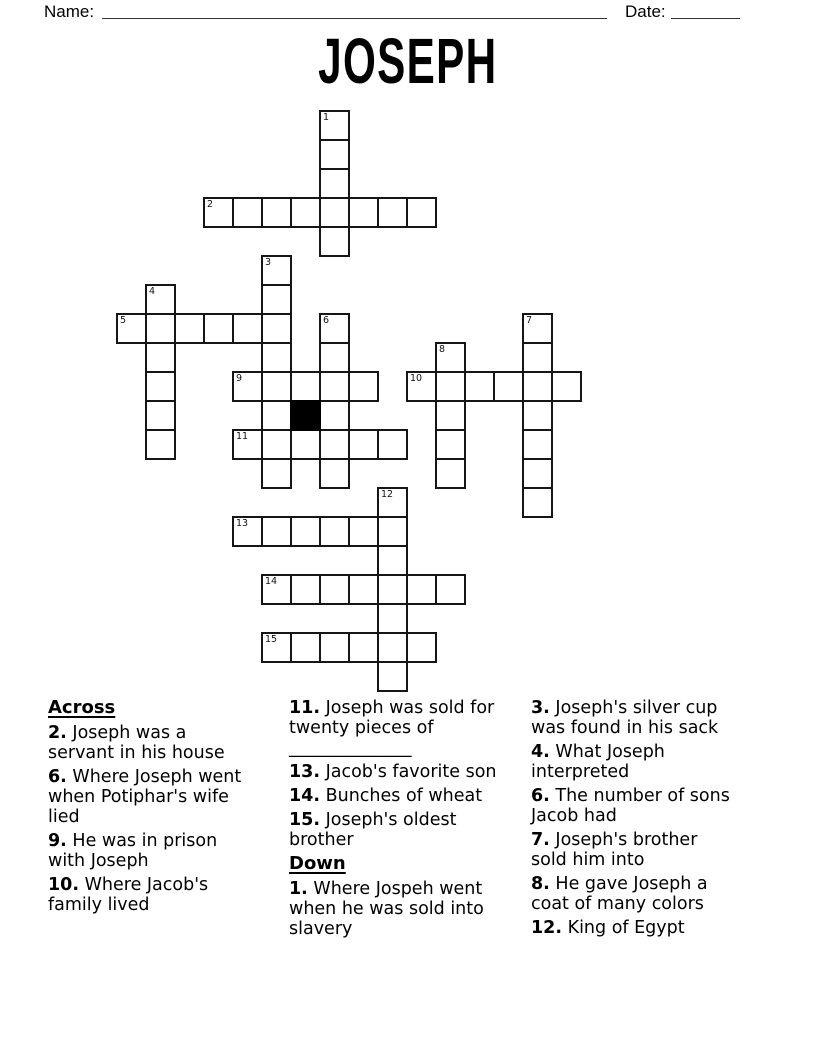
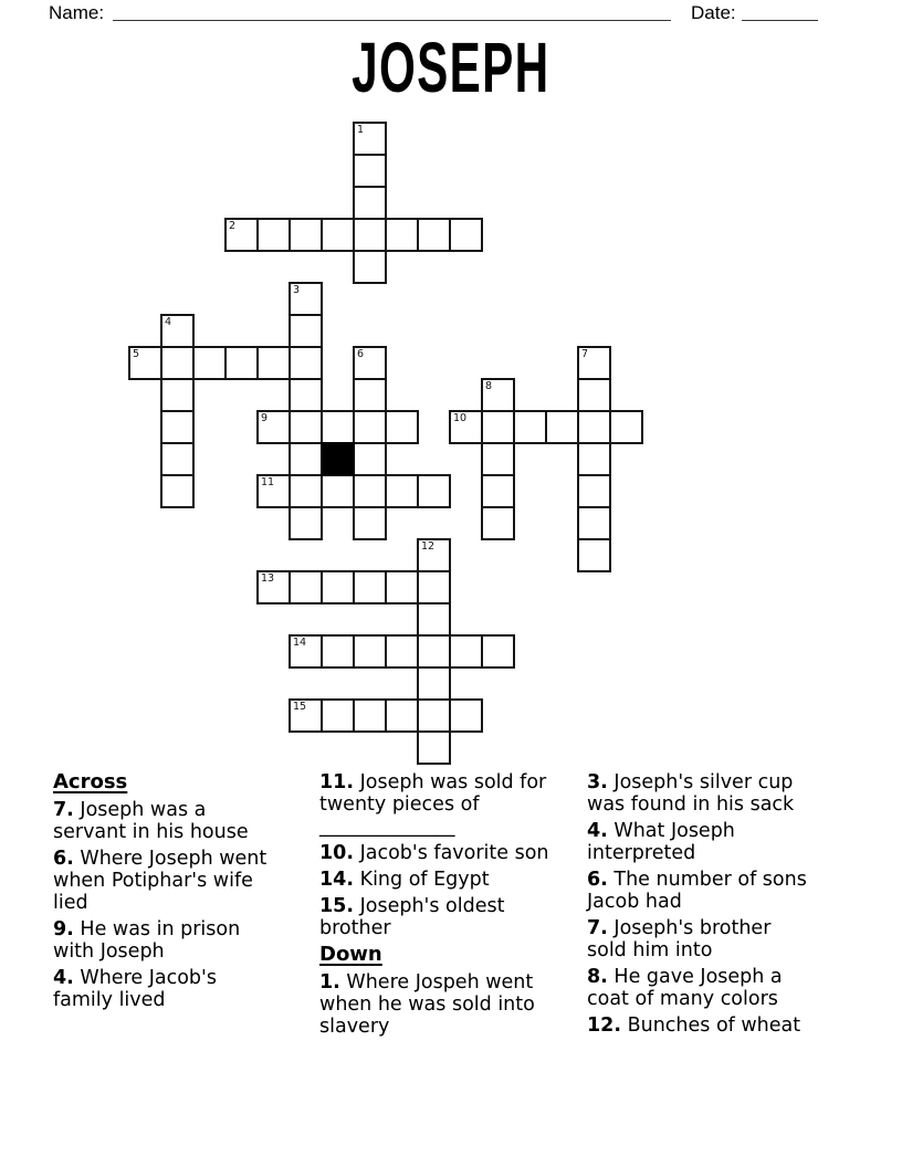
  Name:
  Date:
  JOSEPH
  1
  2
  3
  4
  5
  6
  7
  8
  9
  10
  11
  12
  13
  14
  15
  Across
- 2. Joseph was a
+ 7. Joseph was a
  servant in his house
  6. Where Joseph went
  when Potiphar's wife
  lied
  9. He was in prison
  with Joseph
- 10. Where Jacob's
+ 4. Where Jacob's
  family lived
  11. Joseph was sold for
  twenty pieces of
  ______________
- 13. Jacob's favorite son
+ 10. Jacob's favorite son
- 14. Bunches of wheat
+ 14. King of Egypt
  15. Joseph's oldest
  brother
  Down
  1. Where Jospeh went
  when he was sold into
  slavery
  3. Joseph's silver cup
  was found in his sack
  4. What Joseph
  interpreted
  6. The number of sons
  Jacob had
  7. Joseph's brother
  sold him into
  8. He gave Joseph a
  coat of many colors
- 12. King of Egypt
+ 12. Bunches of wheat
